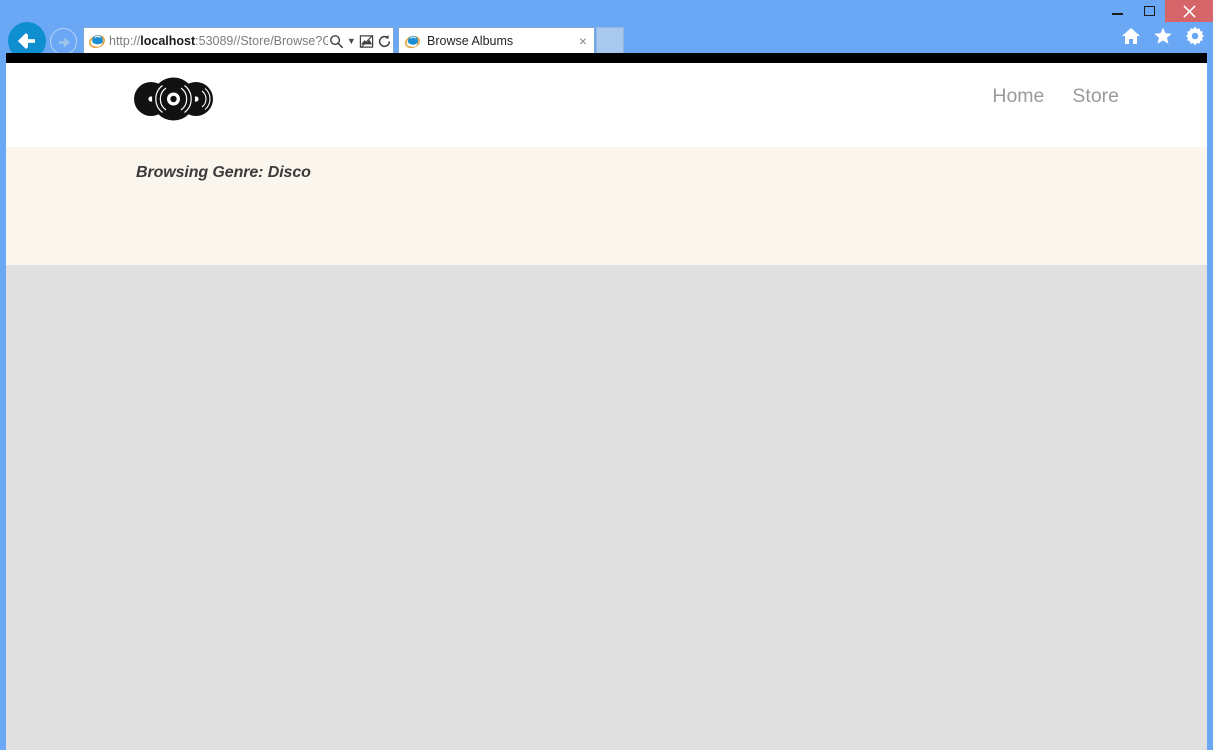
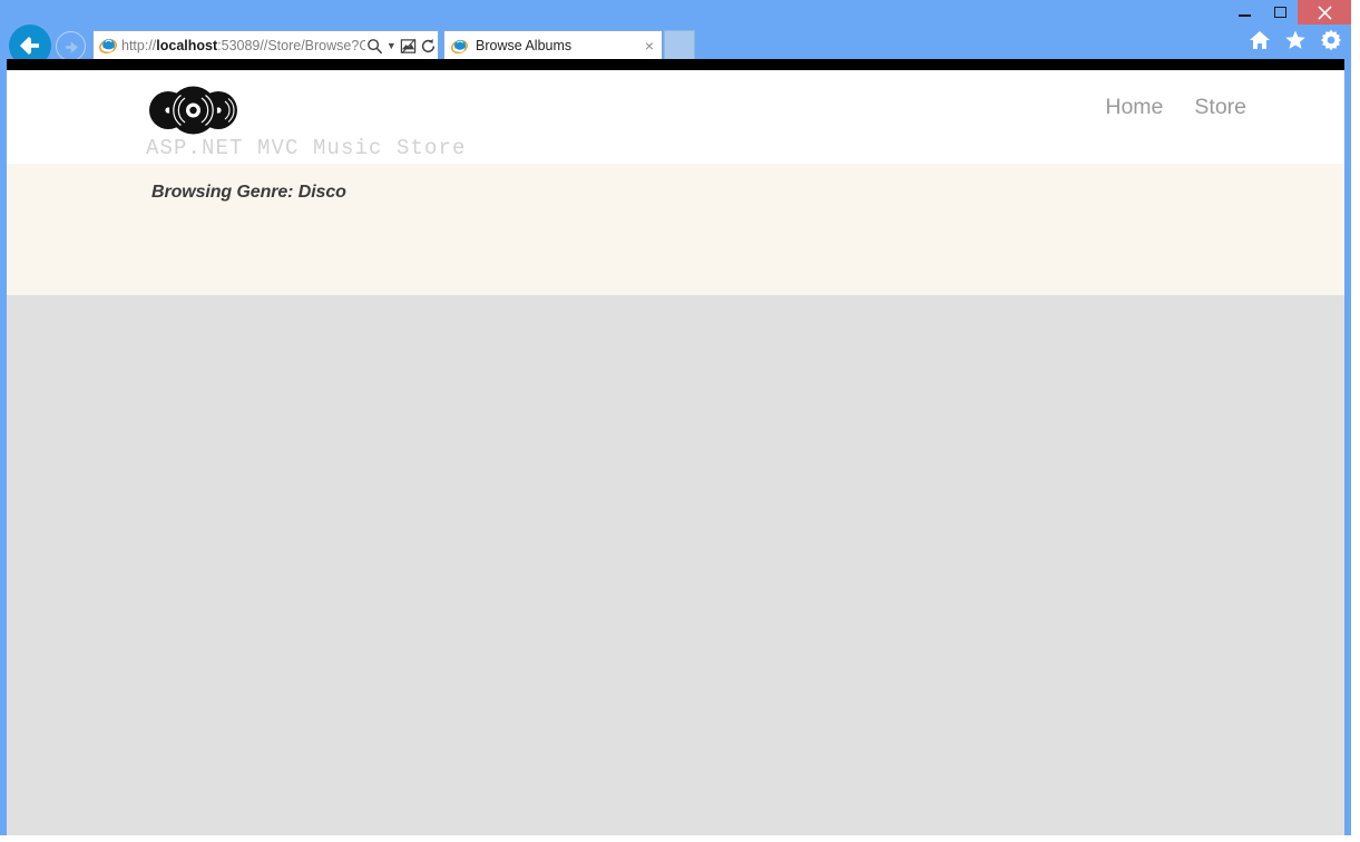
  http://localhost:53089//Store/Browse?G
  ▼
  Browse Albums
  ×
+ ASP.NET MVC Music Store
  Home
  Store
  Browsing Genre: Disco
